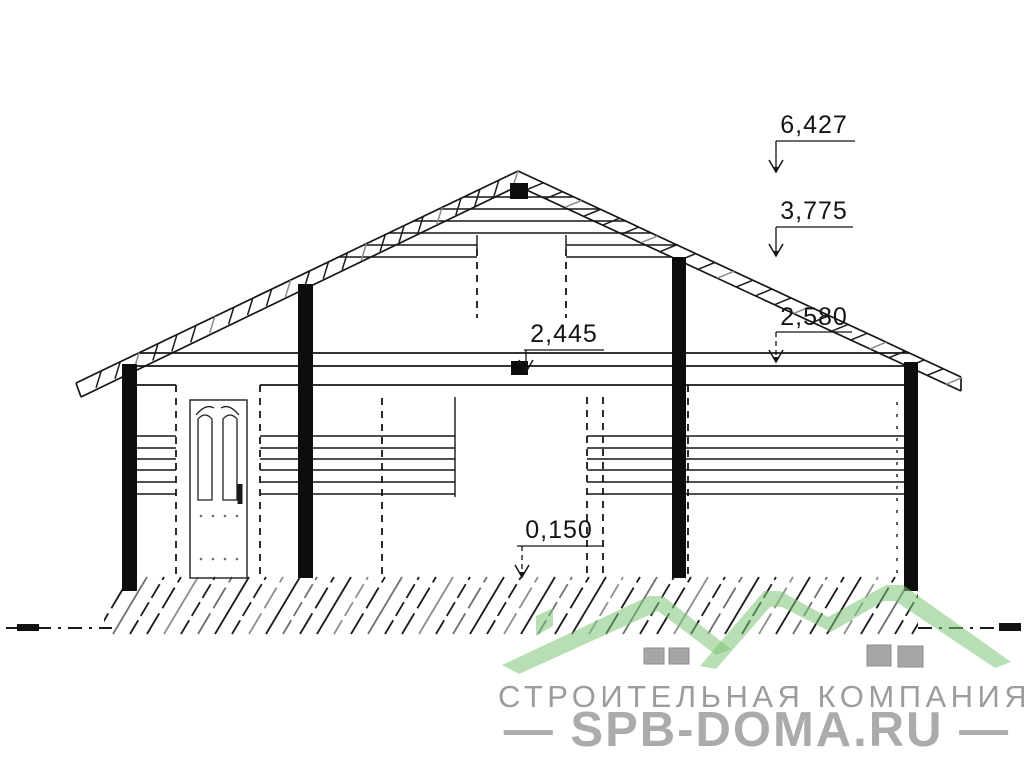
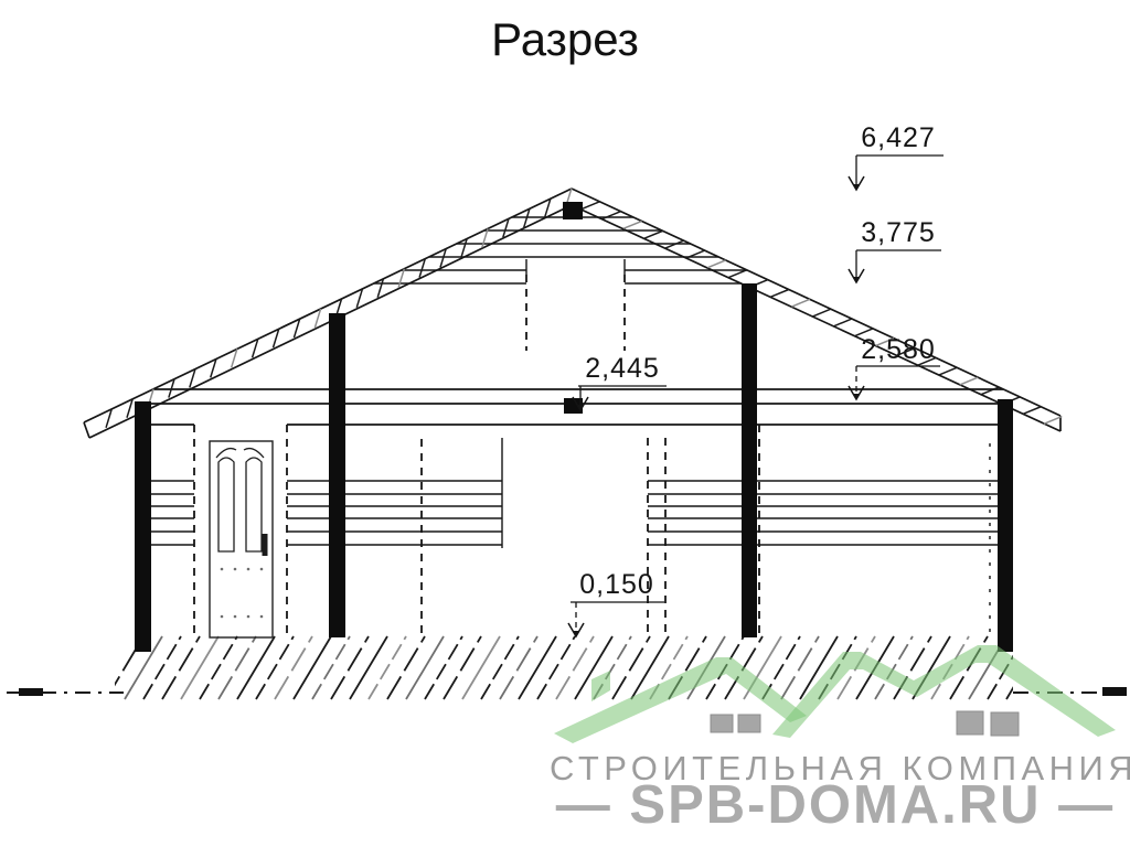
+ Разрез
  6,427
  3,775
  2,580
  2,445
  0,150
  СТРОИТЕЛЬНАЯ КОМПАНИЯ
  — SPB-DOMA.RU —
